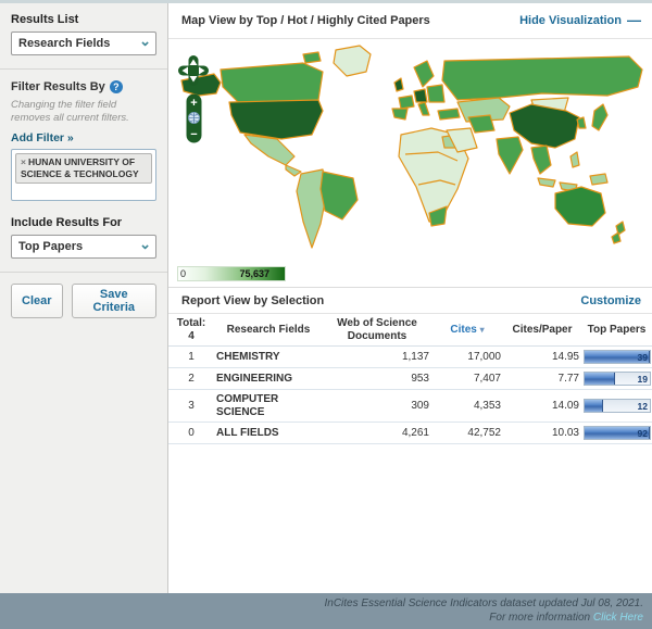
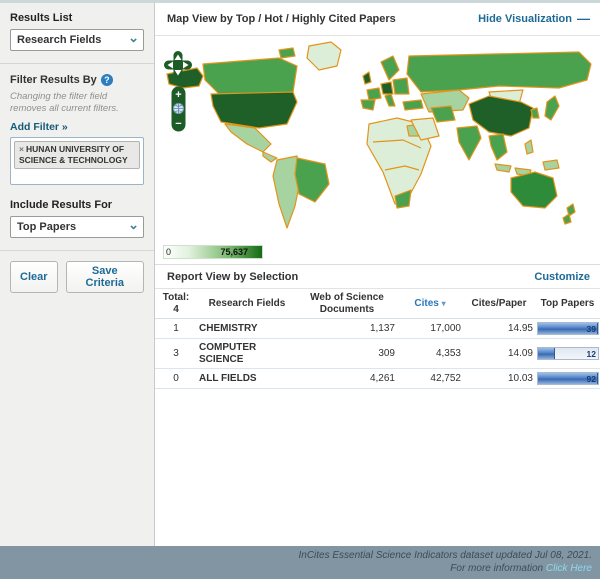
  Results List
  Research Fields
  ⌄
  Filter Results By
  ?
  Changing the filter field removes all current filters.
  Add Filter »
  × HUNAN UNIVERSITY OF SCIENCE & TECHNOLOGY
  Include Results For
  Top Papers
  ⌄
  Clear
  Save Criteria
  Map View by Top / Hot / Highly Cited Papers
  Hide Visualization
  —
  +
  −
  0
  75,637
  Report View by Selection
  Customize
  Total:4	Research Fields	Web of ScienceDocuments	Cites ▾	Cites/Paper	Top Papers
  1	CHEMISTRY	1,137	17,000	14.95	39
- 2	ENGINEERING	953	7,407	7.77	19
  3	COMPUTER SCIENCE	309	4,353	14.09	12
  0	ALL FIELDS	4,261	42,752	10.03	92
  InCites Essential Science Indicators dataset updated Jul 08, 2021.
  For more information Click Here
